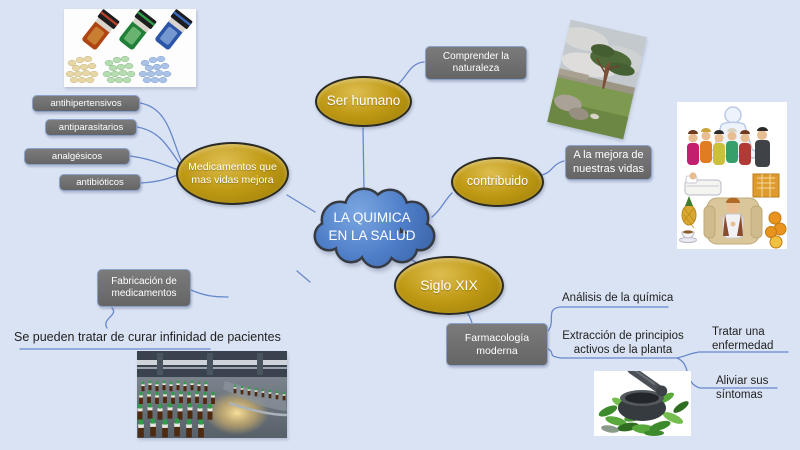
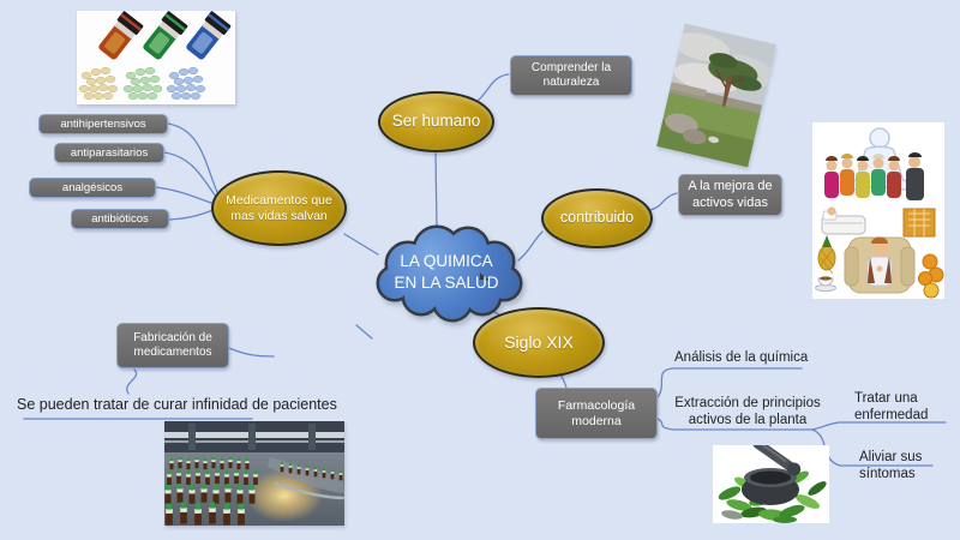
  LA QUIMICA EN LA SALUD
  Ser humano
- Medicamentos que mas vidas mejora
+ Medicamentos que mas vidas salvan
  contribuido
  Siglo XIX
  Comprender la naturaleza
- A la mejora de nuestras vidas
+ A la mejora de activos vidas
  Fabricación de medicamentos
  Farmacología moderna
  antihipertensivos
  antiparasitarios
  analgésicos
  antibióticos
  Análisis de la química
  Extracción de principios activos de la planta
  Tratar una enfermedad
  Aliviar sus síntomas
  Se pueden tratar de curar infinidad de pacientes
